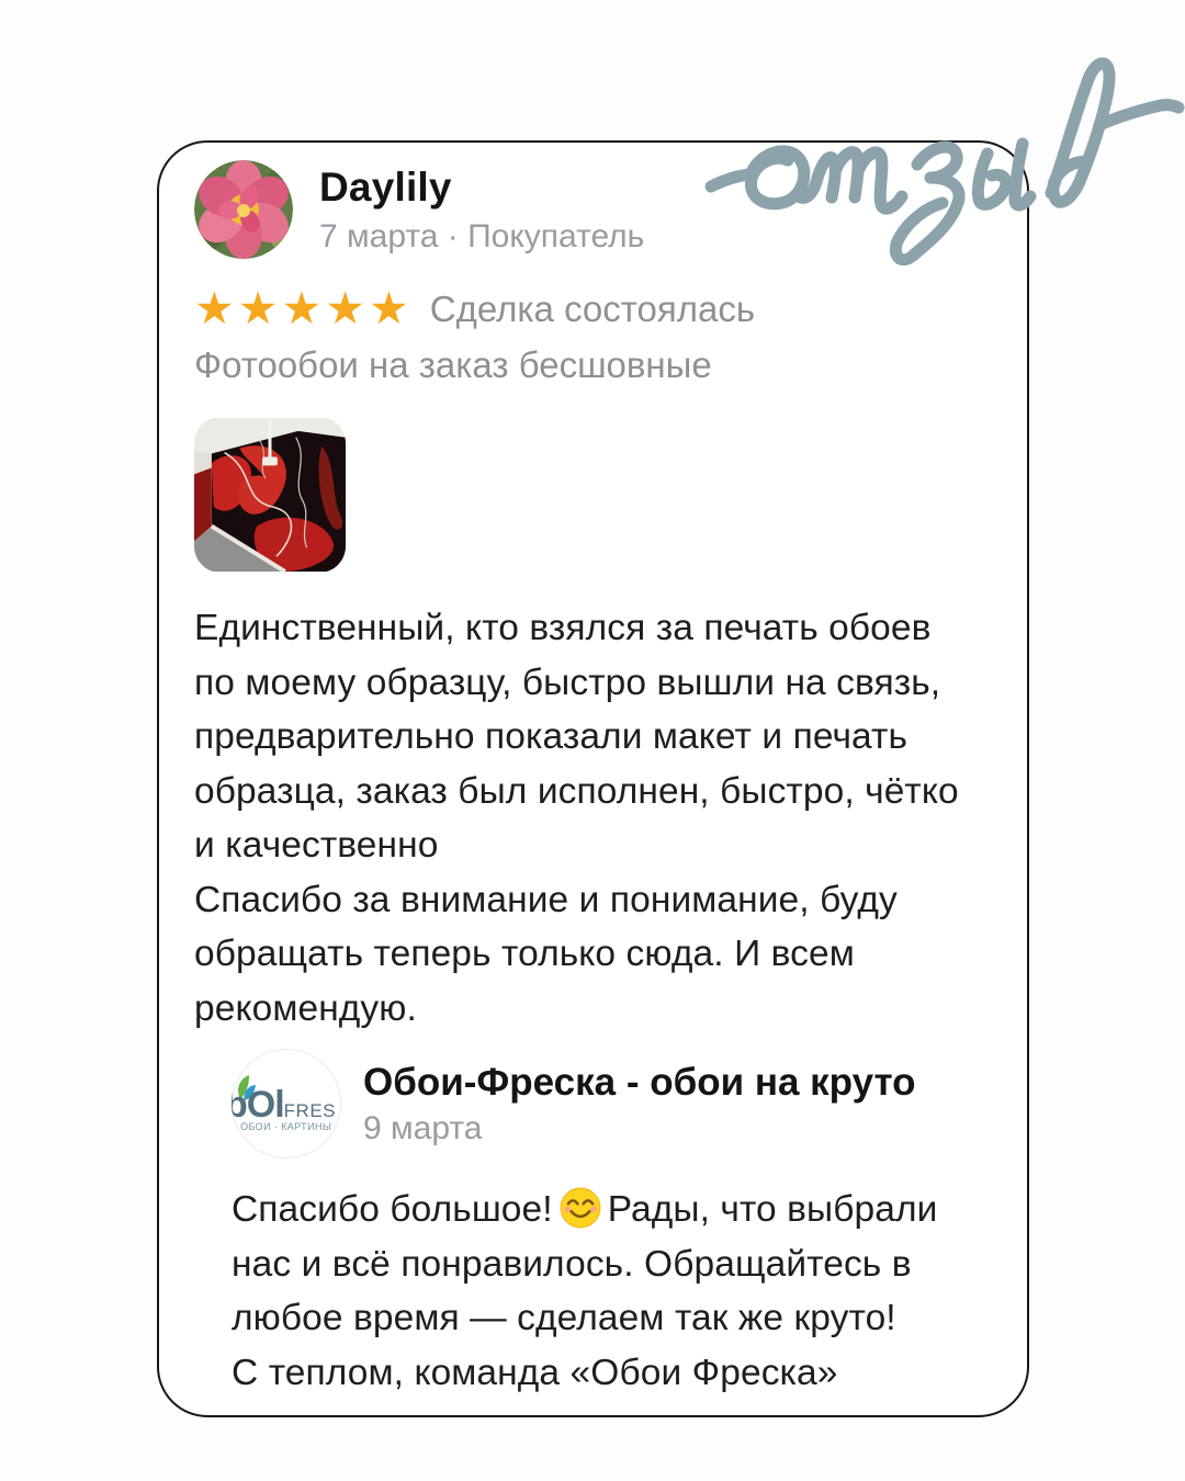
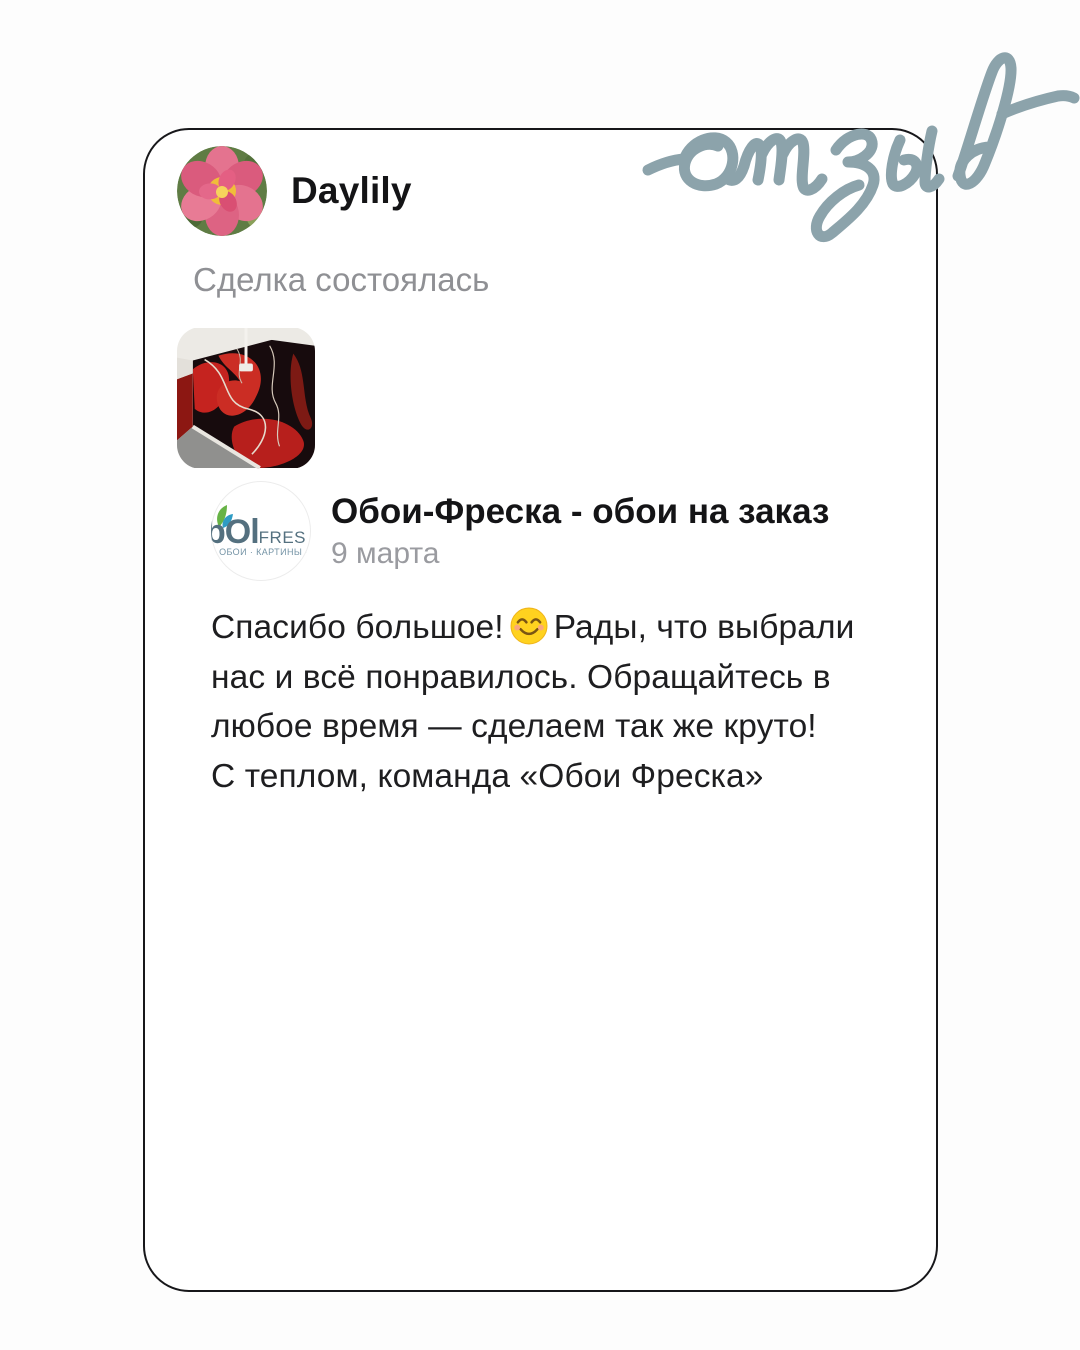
  Daylily
- 7 марта · Покупатель
- ★★★★★
  Сделка состоялась
- Фотообои на заказ бесшовные
- Единственный, кто взялся за печать обоев
- по моему образцу, быстро вышли на связь,
- предварительно показали макет и печать
- образца, заказ был исполнен, быстро, чётко
- и качественно
- Спасибо за внимание и понимание, буду
- обращать теперь только сюда. И всем
- рекомендую.
  bOl
  FRES
  · ОБОИ · КАРТИНЫ ·
- Обои-Фреска - обои на круто
+ Обои-Фреска - обои на заказ
  9 марта
  Спасибо большое! Рады, что выбрали
  нас и всё понравилось. Обращайтесь в
  любое время — сделаем так же круто!
  С теплом, команда «Обои Фреска»
